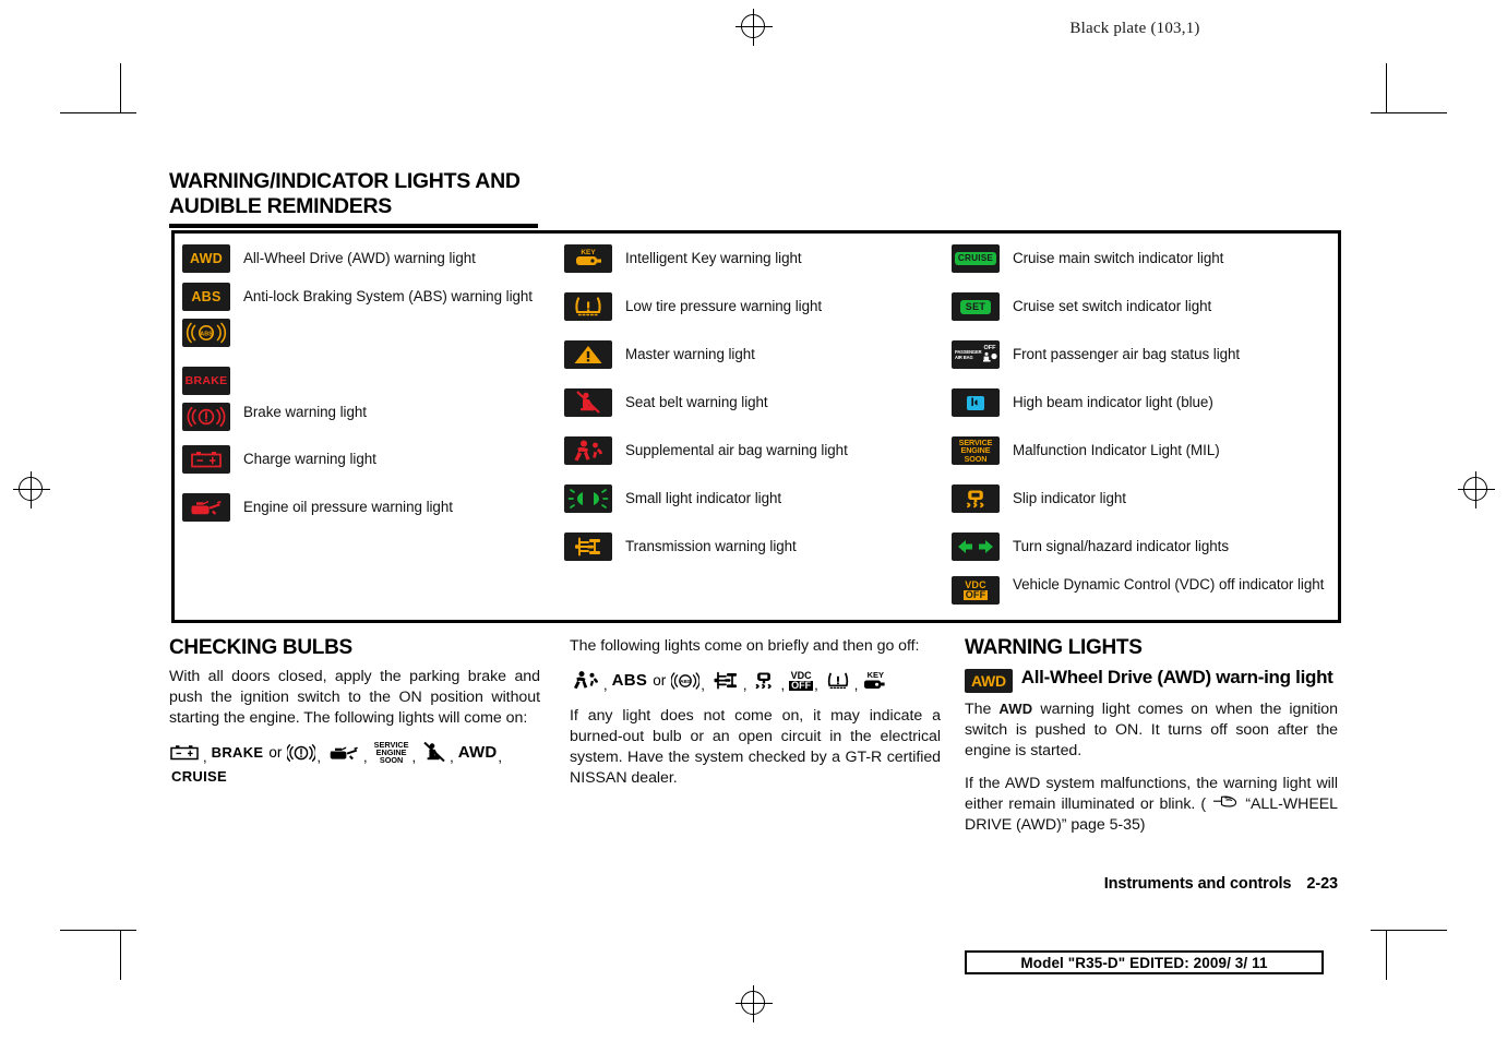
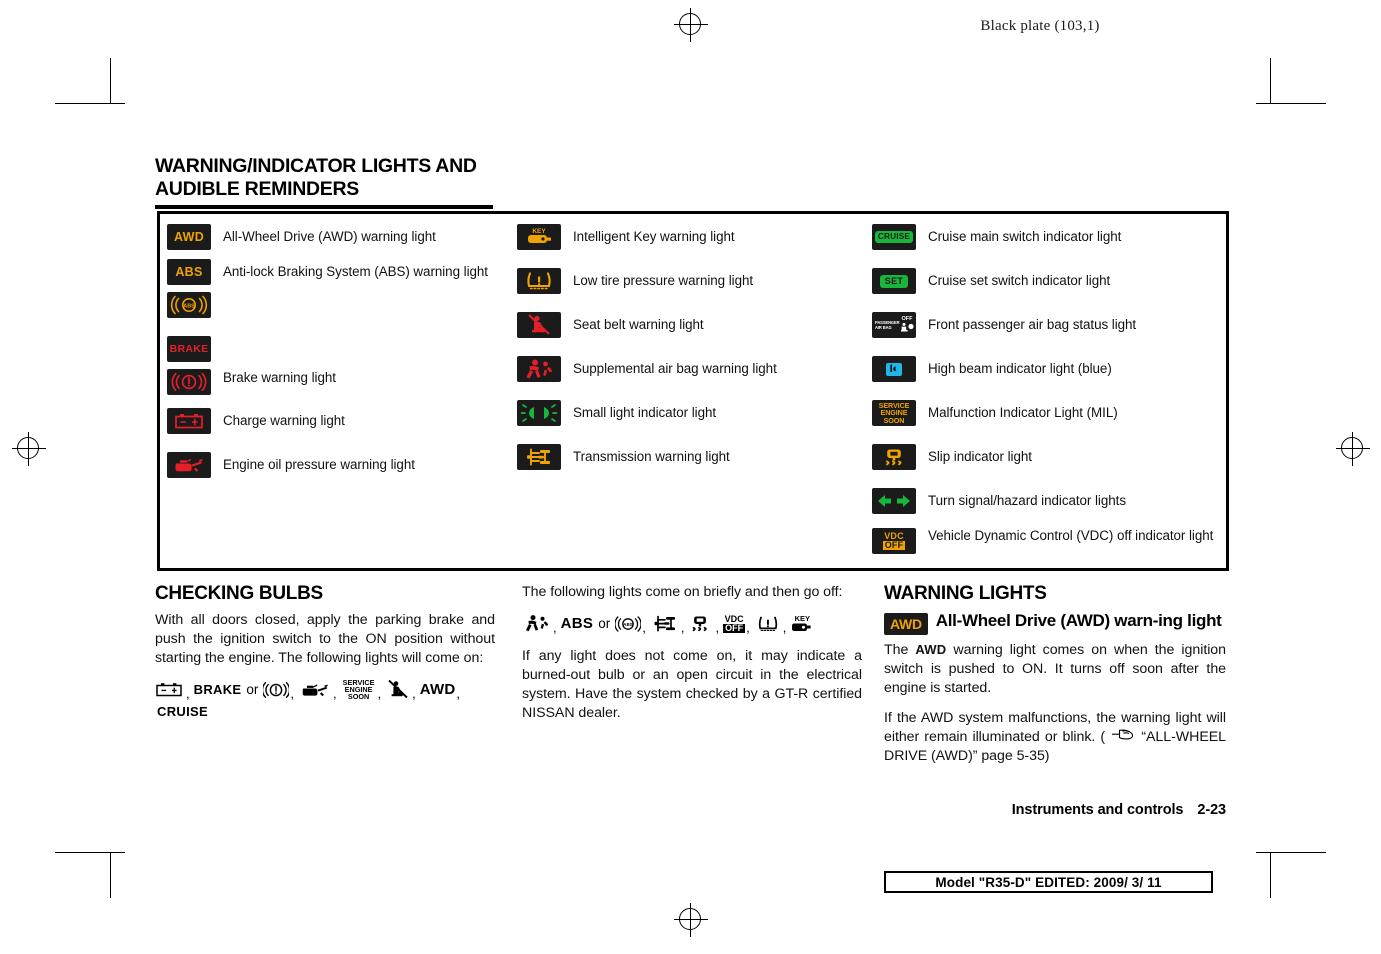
  Black plate (103,1)
  WARNING/INDICATOR LIGHTS AND
  AUDIBLE REMINDERS
  AWD
  All-Wheel Drive (AWD) warning light
  ABS
  Anti-lock Braking System (ABS) warning light
  BRAKE
  Brake warning light
  Charge warning light
  Engine oil pressure warning light
  Intelligent Key warning light
  Low tire pressure warning light
- Master warning light
  Seat belt warning light
  Supplemental air bag warning light
  Small light indicator light
  Transmission warning light
  CRUISE
  Cruise main switch indicator light
  SET
  Cruise set switch indicator light
  Front passenger air bag status light
  I◐
  High beam indicator light (blue)
  SERVICE
  ENGINE
  SOON
  Malfunction Indicator Light (MIL)
  Slip indicator light
  Turn signal/hazard indicator lights
  VDC
  OFF
  Vehicle Dynamic Control (VDC) off indicator light
  CHECKING BULBS
  With all doors closed, apply the parking brake and push the ignition switch to the ON position without starting the engine. The following lights will come on:
  ,
  BRAKE
  or
  ,
  ,
  SERVICE
  ENGINE
  SOON
  ,
  ,
  AWD
  ,
  CRUISE
  The following lights come on briefly and then go off:
  ,
  ABS
  or
  ,
  ,
  ,
  VDC
  OFF
  ,
  ,
  KEY
  If any light does not come on, it may indicate a burned-out bulb or an open circuit in the electrical system. Have the system checked by a GT-R certified NISSAN dealer.
  WARNING LIGHTS
  AWD
  All-Wheel Drive (AWD) warn-ing light
  The AWD warning light comes on when the ignition switch is pushed to ON. It turns off soon after the engine is started.
  If the AWD system malfunctions, the warning light will either remain illuminated or blink. ( “ALL-WHEEL DRIVE (AWD)” page 5-35)
  Instruments and controls 2-23
  Model "R35-D" EDITED: 2009/ 3/ 11
